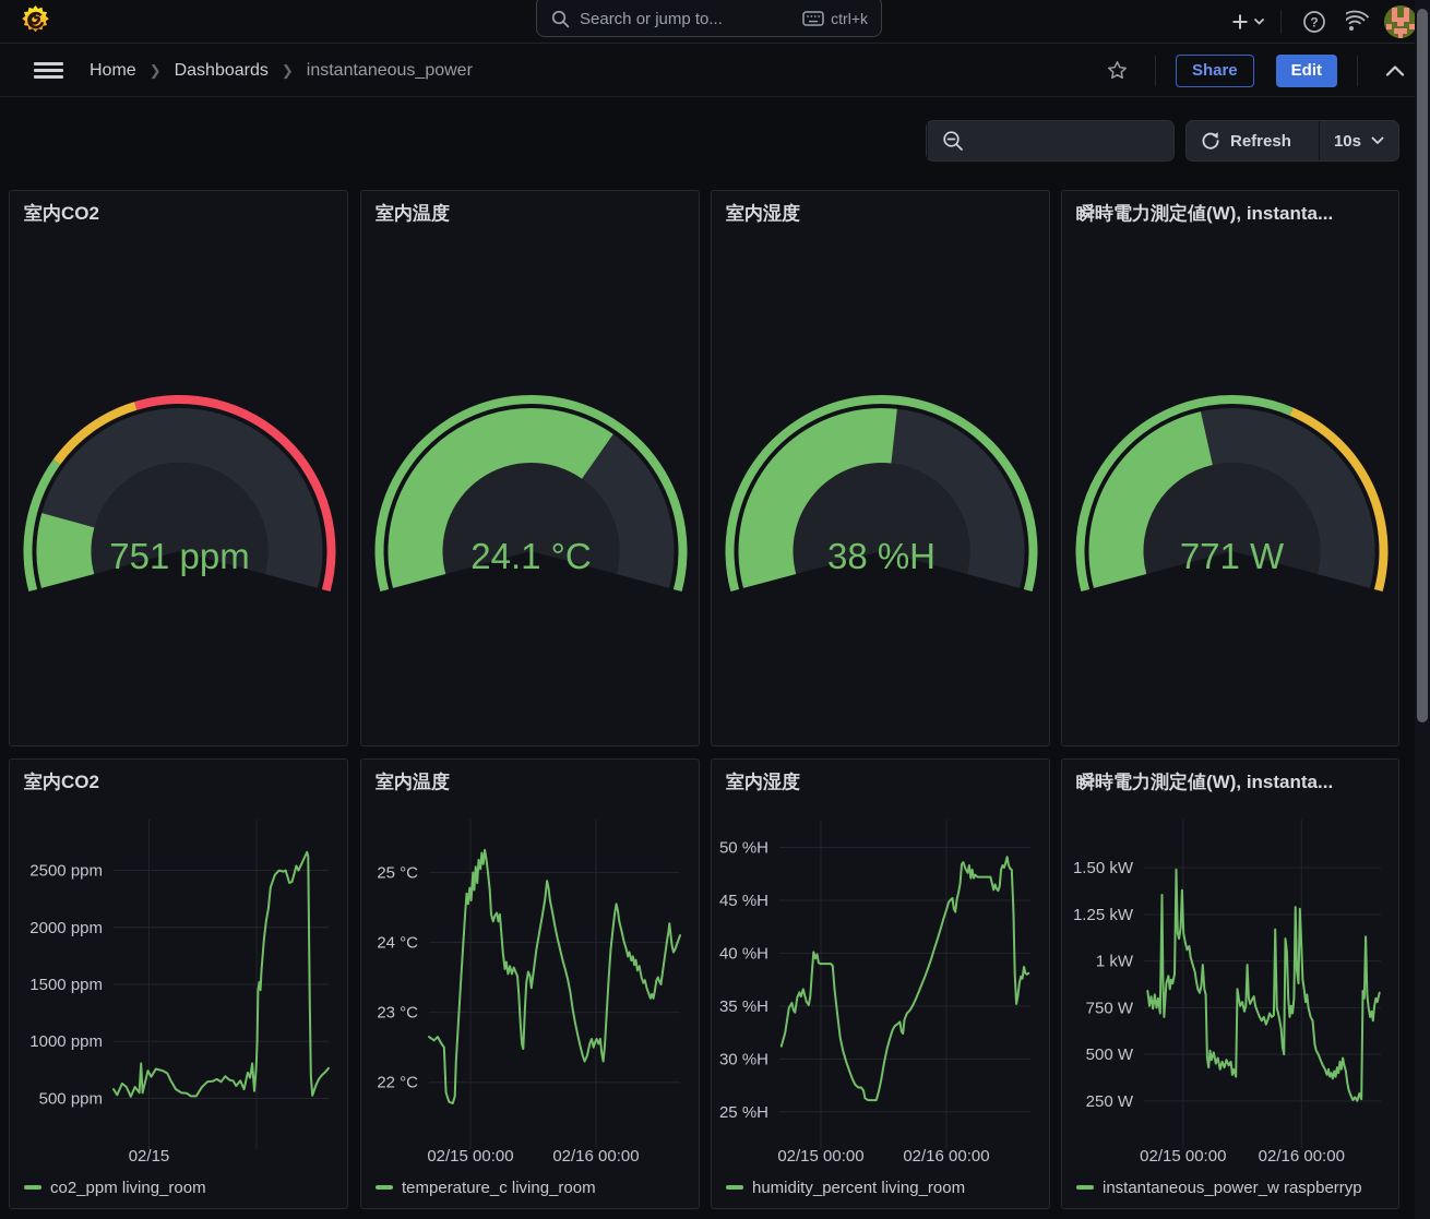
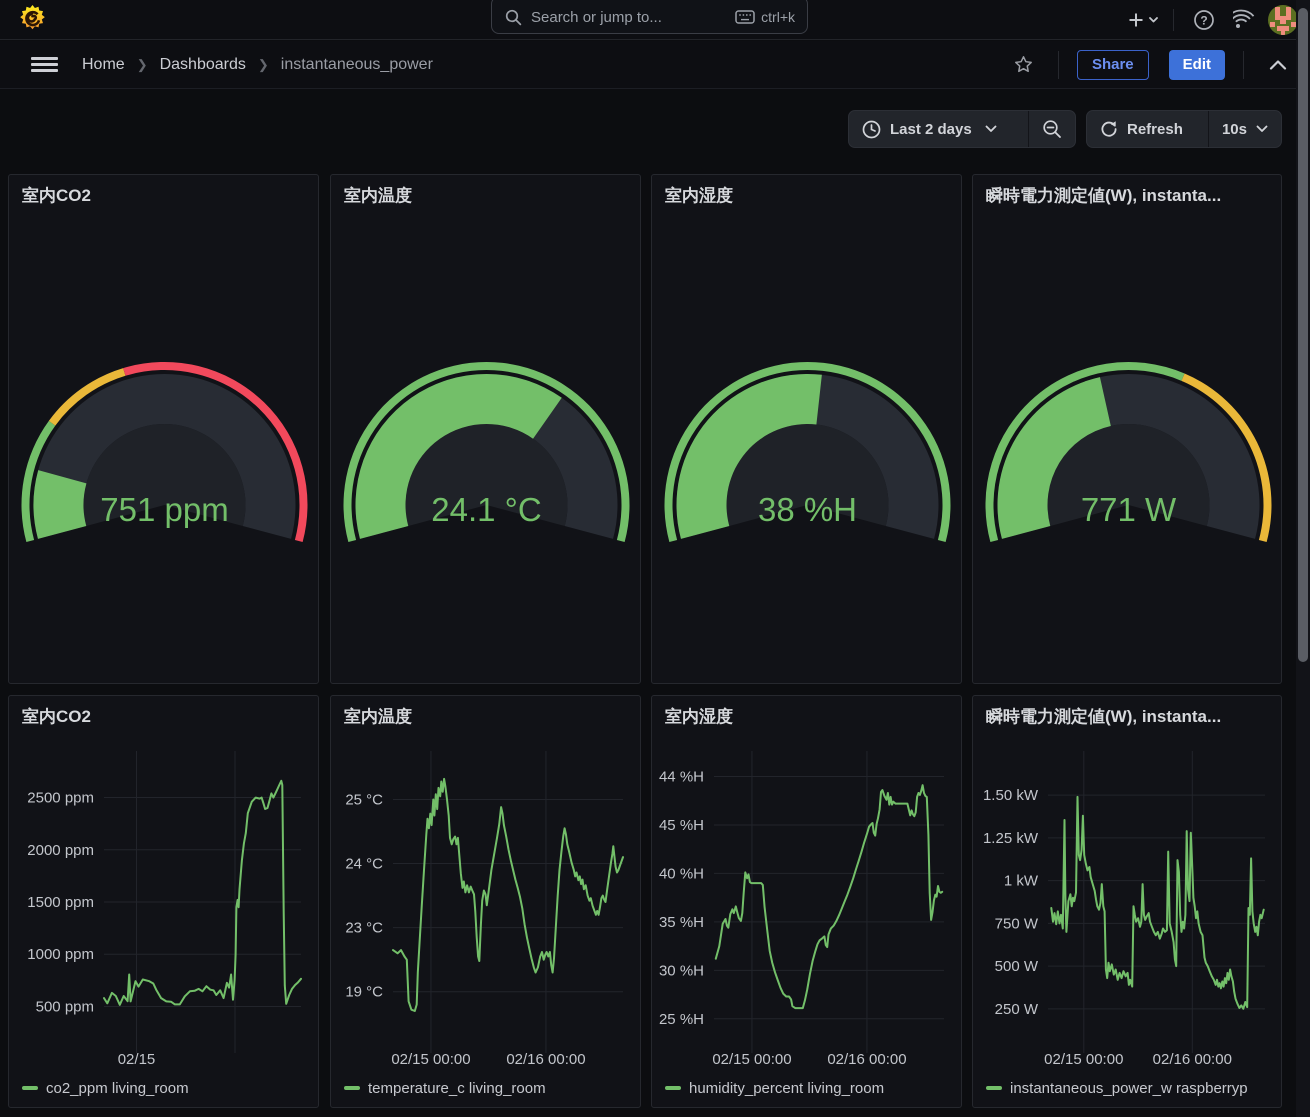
  Search or jump to...
  ctrl+k
  ?
  Home
  ❯
  Dashboards
  ❯
  instantaneous_power
  Share
  Edit
+ Last 2 days
  Refresh
  10s
  室内CO2
  751 ppm
  室内温度
  24.1 °C
  室内湿度
  38 %H
  瞬時電力測定値(W), instanta...
  771 W
  室内CO2
  500 ppm
  1000 ppm
  1500 ppm
  2000 ppm
  2500 ppm
  02/15
  co2_ppm living_room
  室内温度
- 22 °C
+ 19 °C
  23 °C
  24 °C
  25 °C
  02/15 00:00
  02/16 00:00
  temperature_c living_room
  室内湿度
  25 %H
  30 %H
  35 %H
  40 %H
  45 %H
- 50 %H
+ 44 %H
  02/15 00:00
  02/16 00:00
  humidity_percent living_room
  瞬時電力測定値(W), instanta...
  250 W
  500 W
  750 W
  1 kW
  1.25 kW
  1.50 kW
  02/15 00:00
  02/16 00:00
  instantaneous_power_w raspberryp
